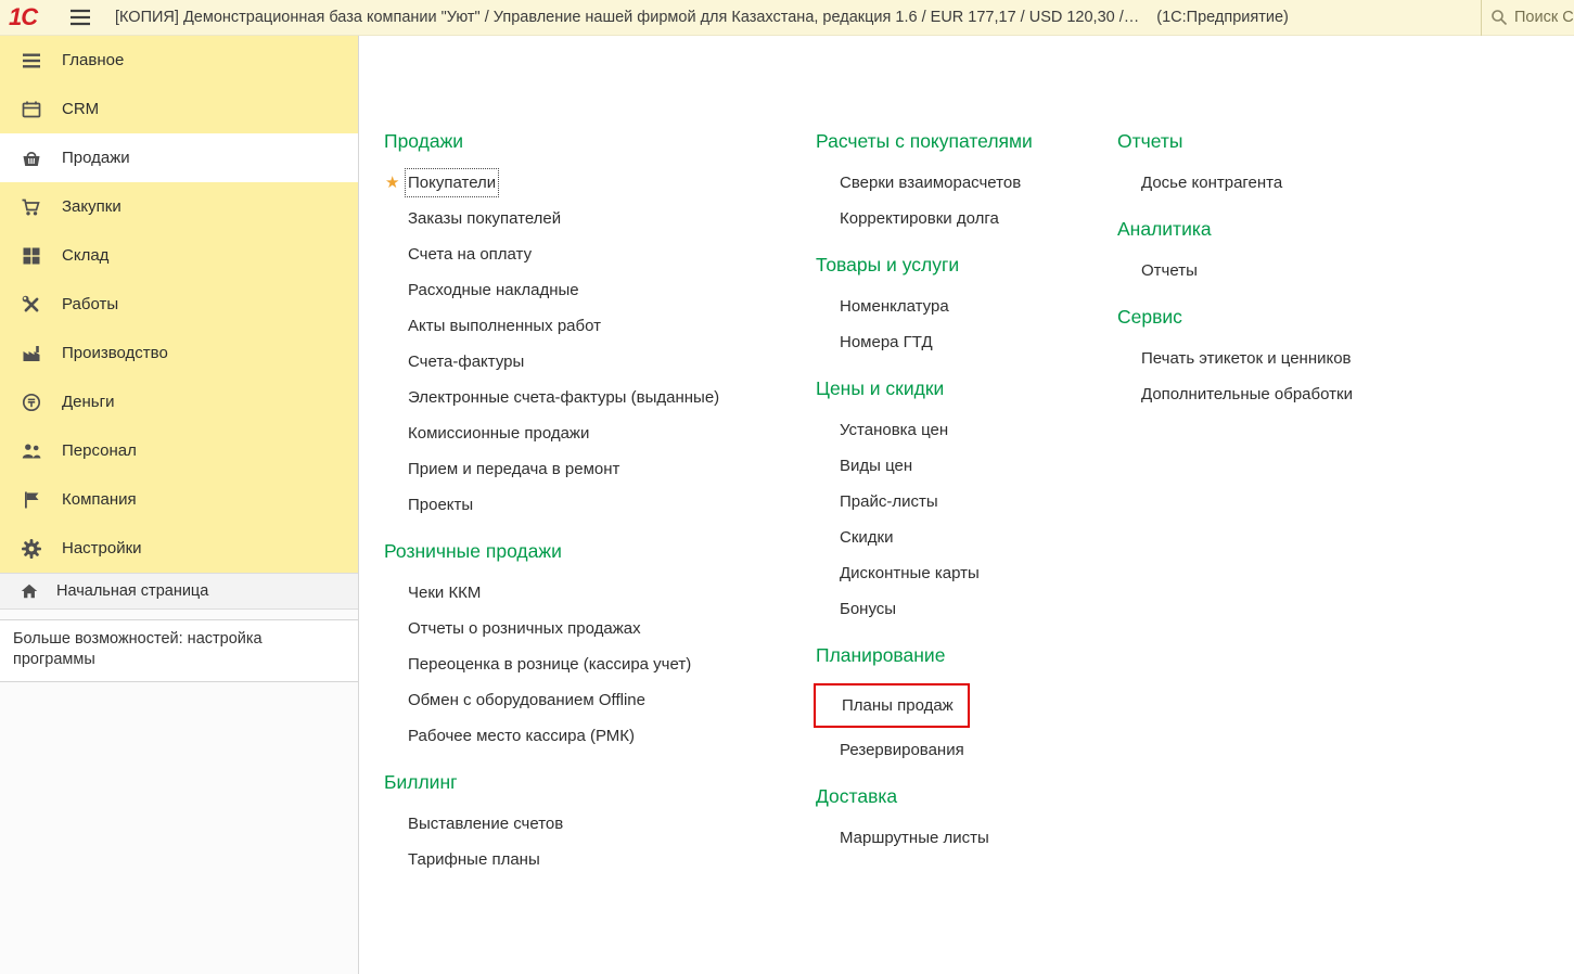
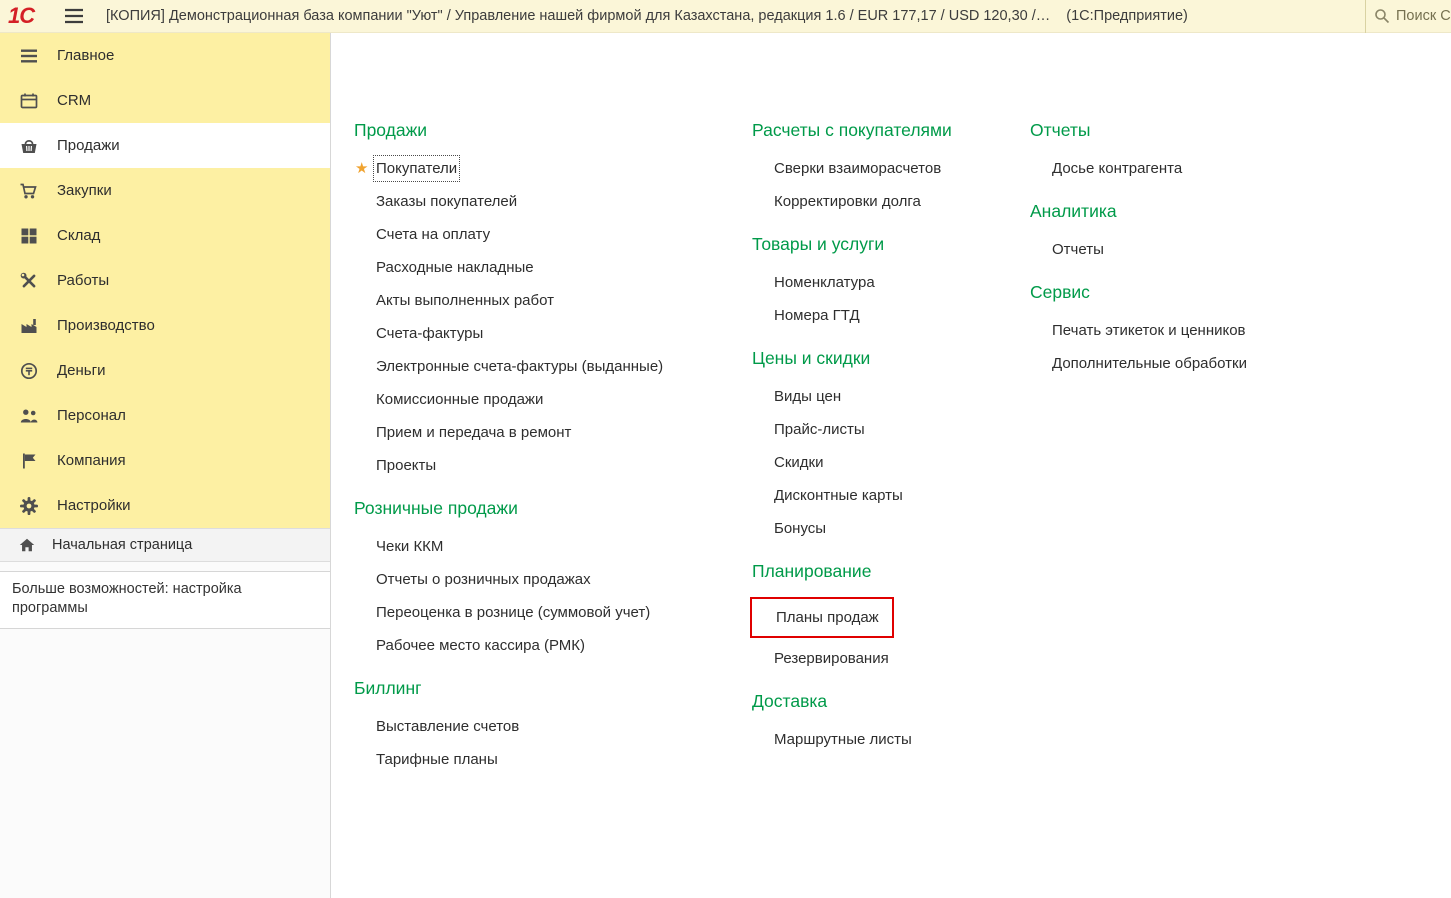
  1С
  [КОПИЯ] Демонстрационная база компании "Уют" / Управление нашей фирмой для Казахстана, редакция 1.6 / EUR 177,17 / USD 120,30 /…
  (1С:Предприятие)
  Поиск С
  Главное
  CRM
  Продажи
  Закупки
  Склад
  Работы
  Производство
  Деньги
  Персонал
  Компания
  Настройки
  Начальная страница
  Больше возможностей: настройка программы
  Продажи
  ★
  Покупатели
  Заказы покупателей
  Счета на оплату
  Расходные накладные
  Акты выполненных работ
  Счета-фактуры
  Электронные счета-фактуры (выданные)
  Комиссионные продажи
  Прием и передача в ремонт
  Проекты
  Розничные продажи
  Чеки ККМ
  Отчеты о розничных продажах
- Переоценка в рознице (кассира учет)
+ Переоценка в рознице (суммовой учет)
- Обмен с оборудованием Offline
  Рабочее место кассира (РМК)
  Биллинг
  Выставление счетов
  Тарифные планы
  Расчеты с покупателями
  Сверки взаиморасчетов
  Корректировки долга
  Товары и услуги
  Номенклатура
  Номера ГТД
  Цены и скидки
- Установка цен
  Виды цен
  Прайс-листы
  Скидки
  Дисконтные карты
  Бонусы
  Планирование
  Планы продаж
  Резервирования
  Доставка
  Маршрутные листы
  Отчеты
  Досье контрагента
  Аналитика
  Отчеты
  Сервис
  Печать этикеток и ценников
  Дополнительные обработки
